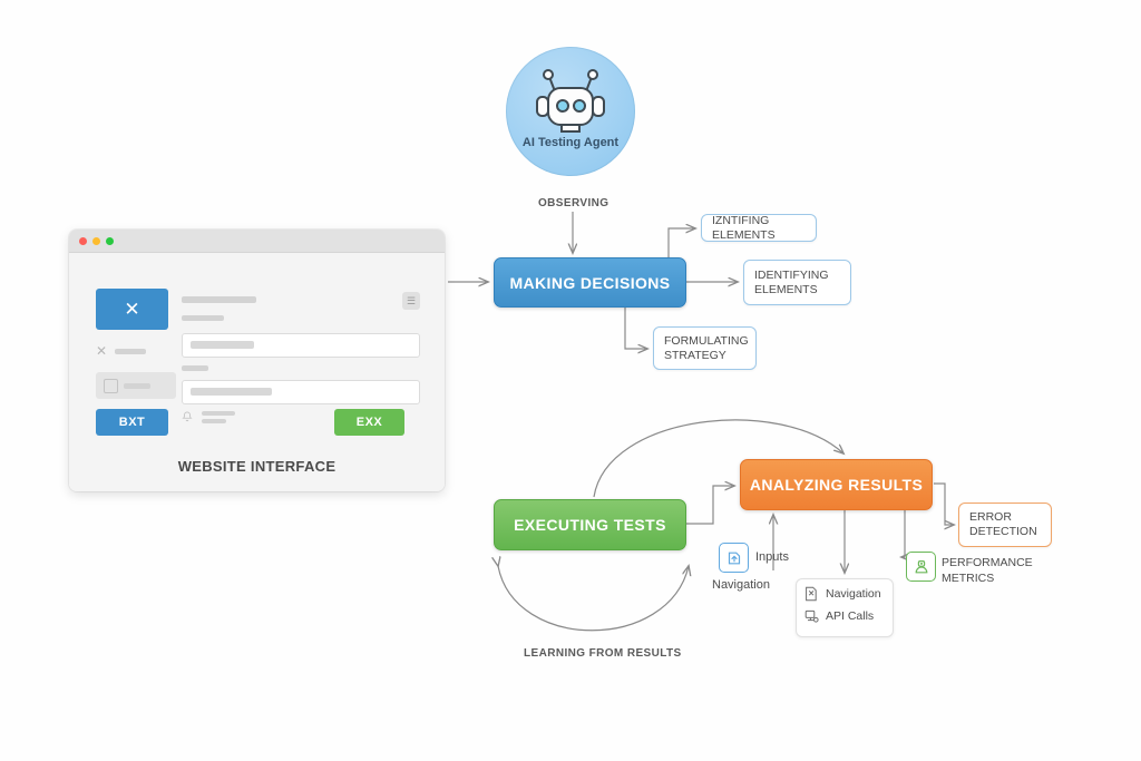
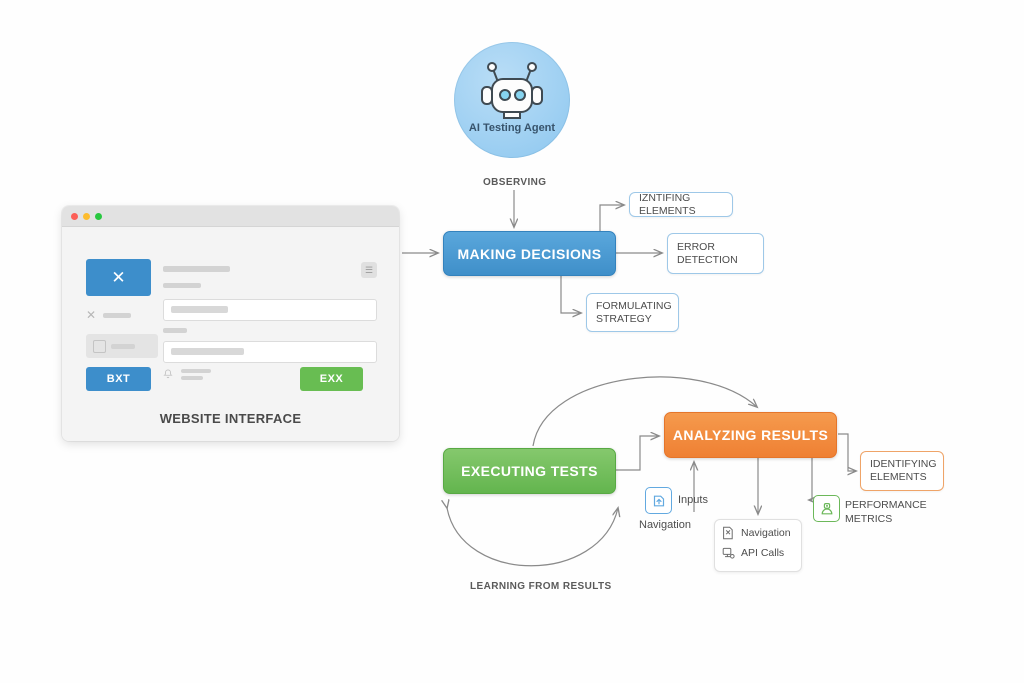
  ✕
  ✕
  BXT
  EXX
  ☰
  WEBSITE INTERFACE
  AI Testing Agent
  MAKING DECISIONS
  EXECUTING TESTS
  ANALYZING RESULTS
  IZNTIFING ELEMENTS
- IDENTIFYING ELEMENTS
+ ERROR DETECTION
  FORMULATING STRATEGY
- ERROR DETECTION
+ IDENTIFYING ELEMENTS
  OBSERVING
  LEARNING FROM RESULTS
  Inputs
  Navigation
  PERFORMANCE METRICS
  Navigation
  API Calls
